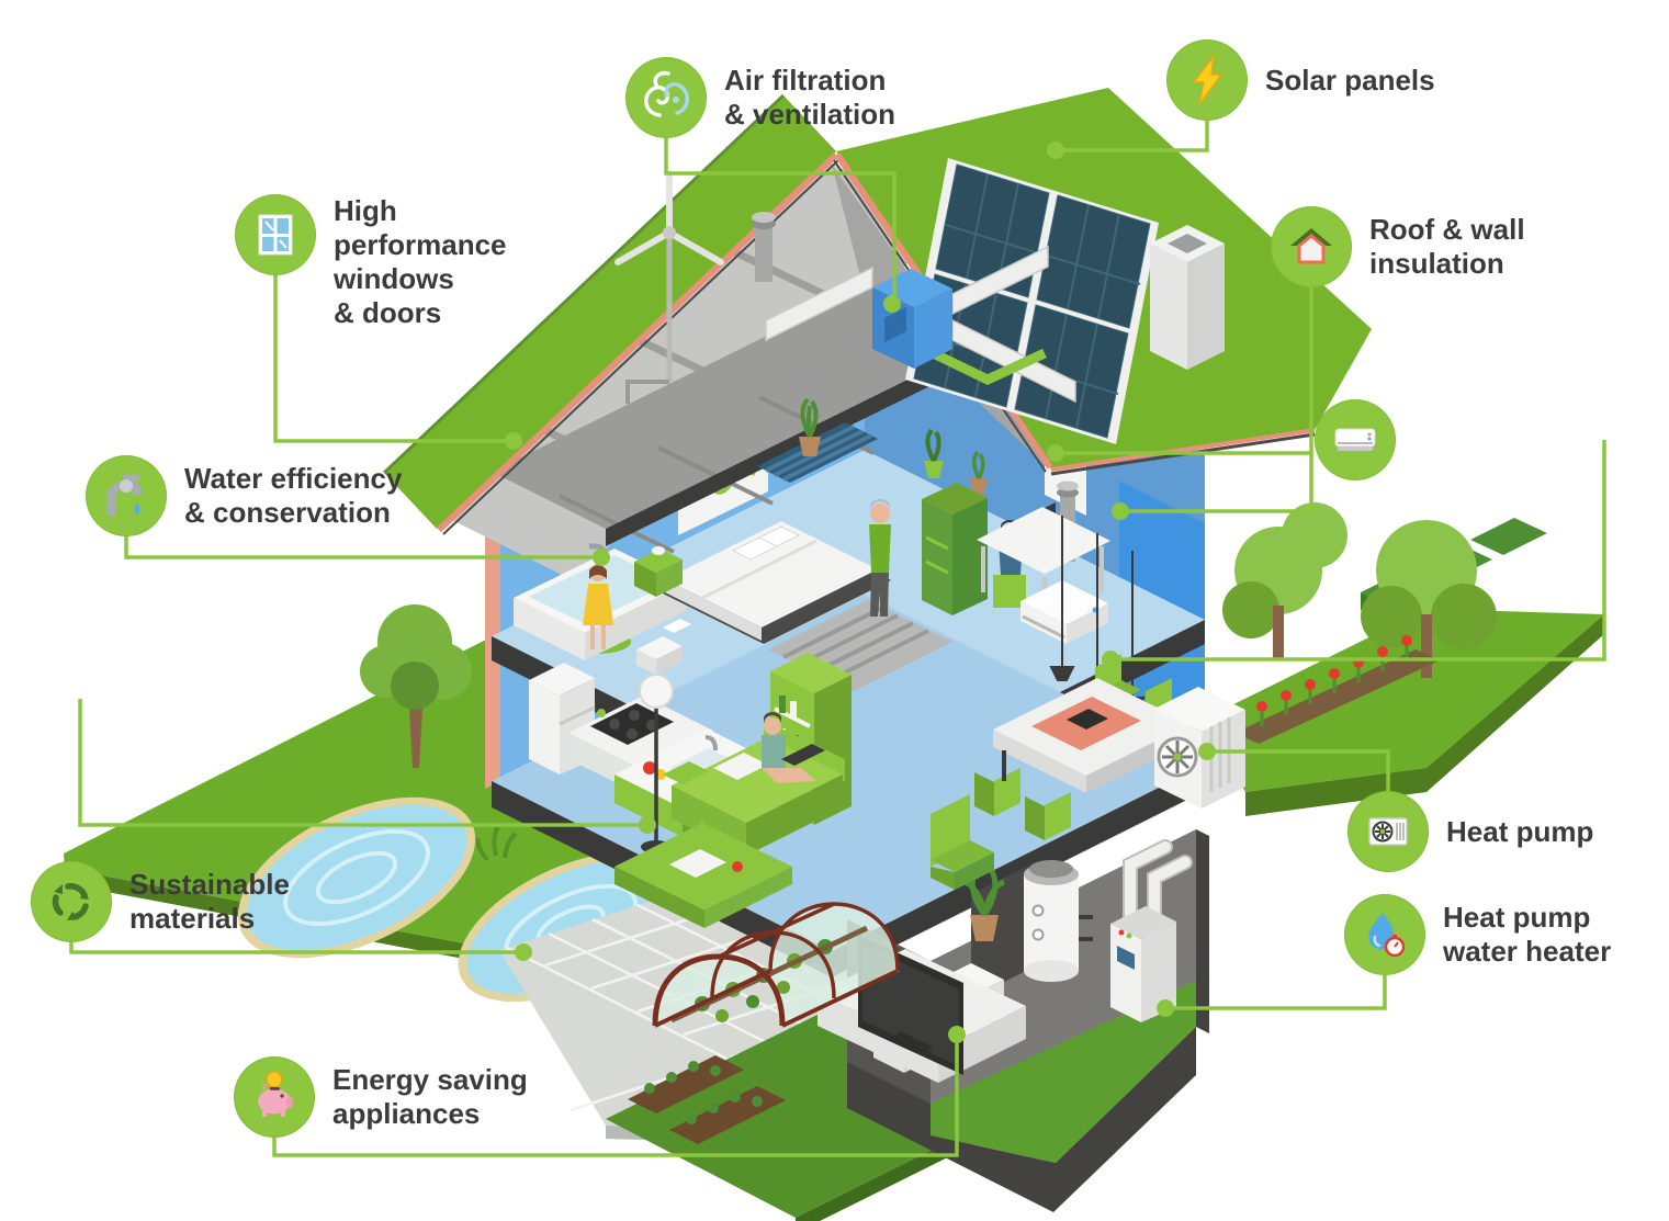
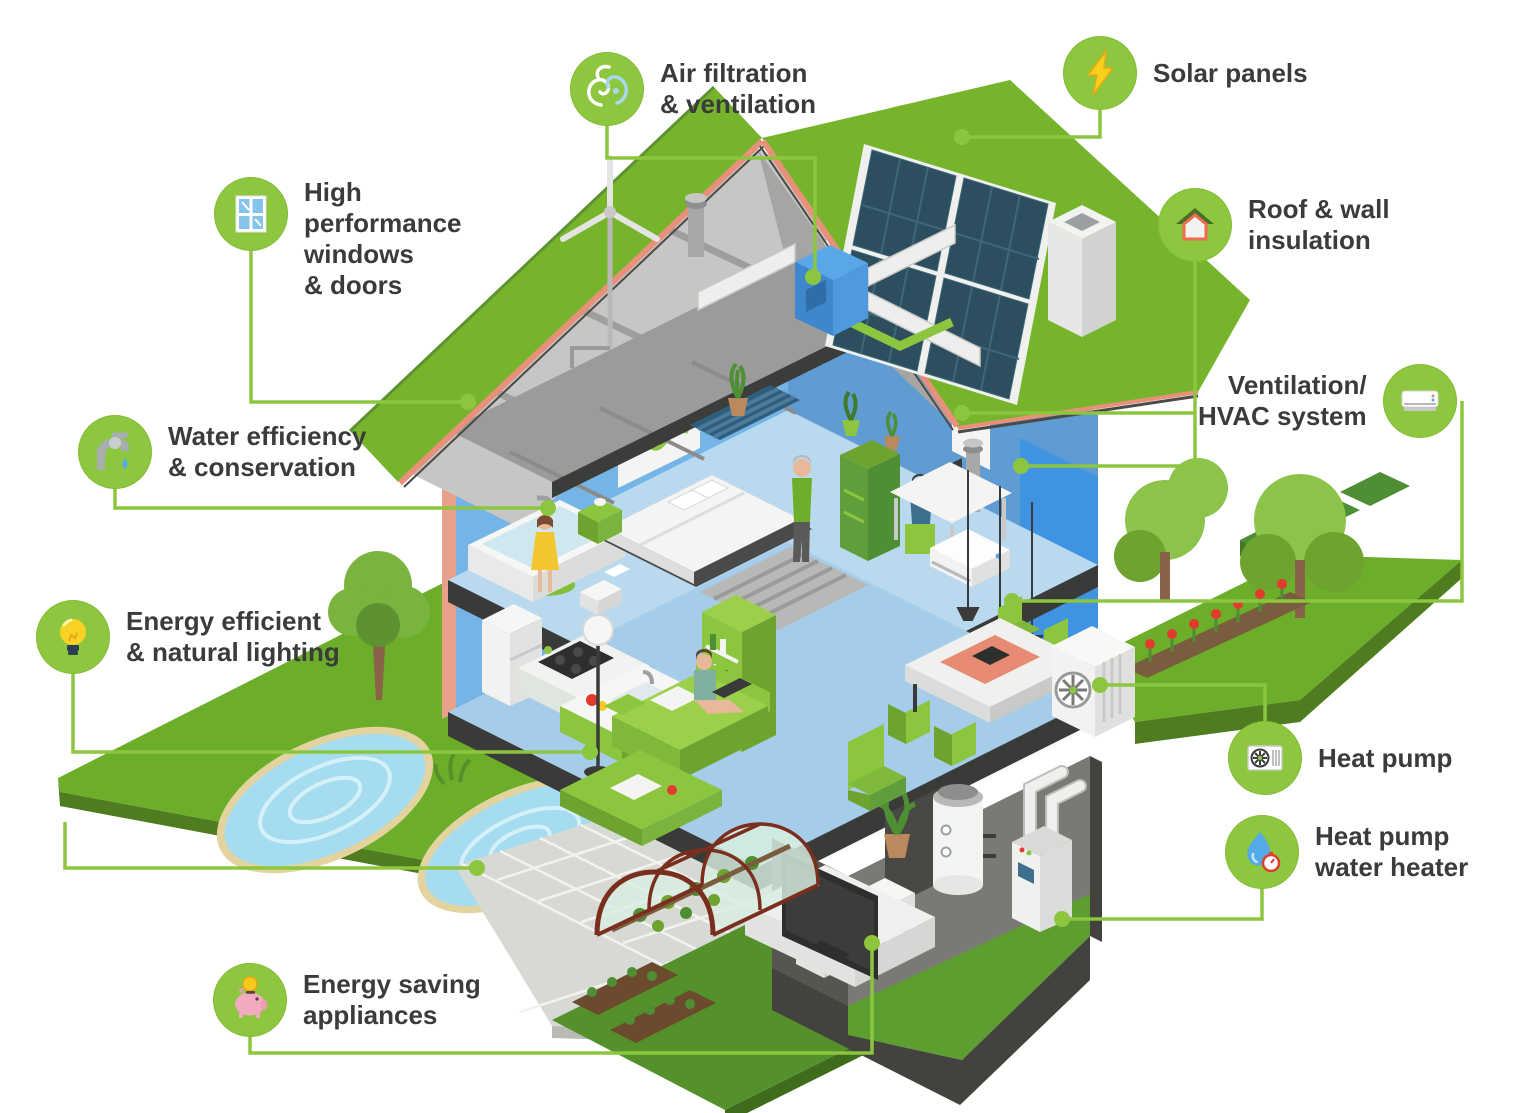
  Air filtration
  & ventilation
  Solar panels
  High
  performance
  windows
  & doors
  Roof & wall
  insulation
  Water efficiency
  & conservation
+ Ventilation/
+ HVAC system
+ Energy efficient
+ & natural lighting
  Heat pump
- Sustainable
- materials
  Heat pump
  water heater
  Energy saving
  appliances
